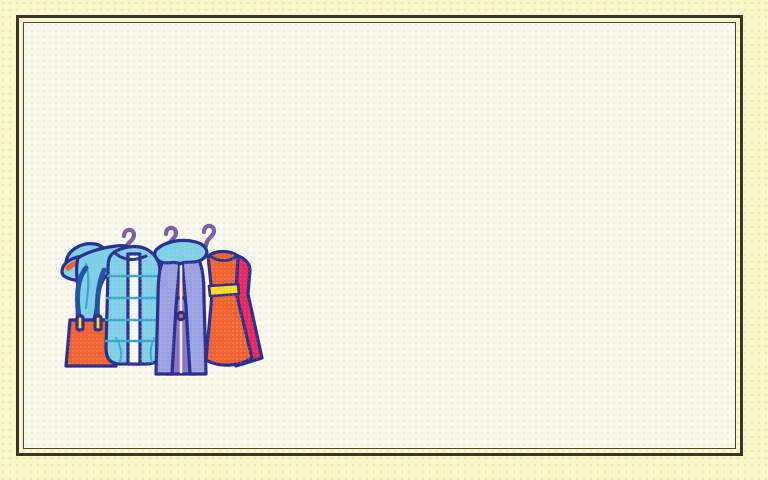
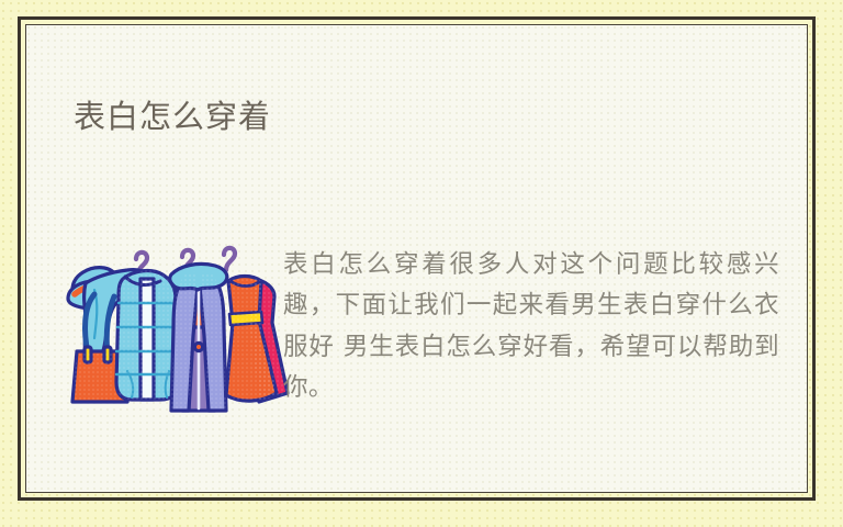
+ 表白怎么穿着
+ 表白怎么穿着很多人对这个问题比较感兴趣，下面让我们一起来看男生表白穿什么衣服好 男生表白怎么穿好看，希望可以帮助到你。
